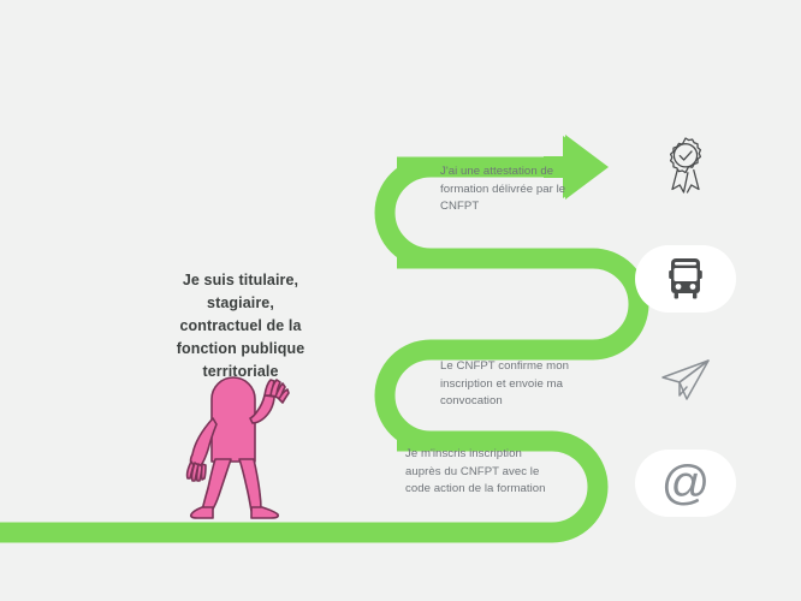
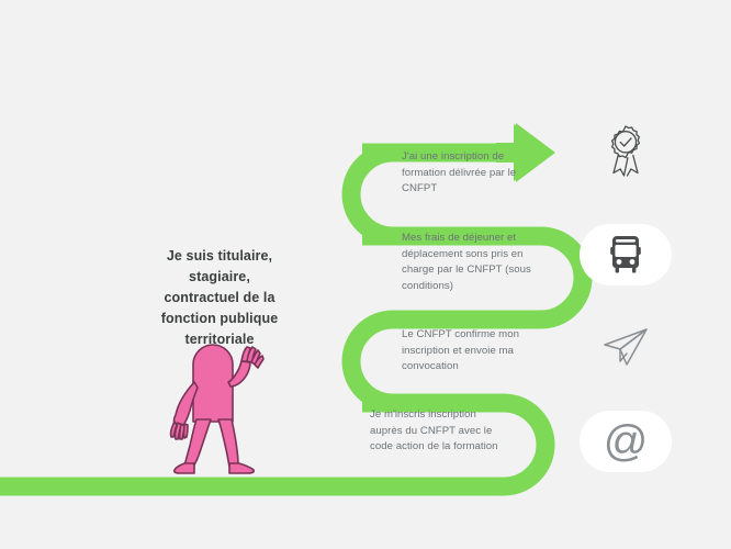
  Je suis titulaire,
  stagiaire,
  contractuel de la
  fonction publique
  territoriale
- J'ai une attestation de formation délivrée par le CNFPT
+ J'ai une inscription de formation délivrée par le CNFPT
+ Mes frais de déjeuner et déplacement sons pris en charge par le CNFPT (sous conditions)
  Le CNFPT confirme mon inscription et envoie ma convocation
  Je m'inscris inscription auprès du CNFPT avec le code action de la formation
  @
